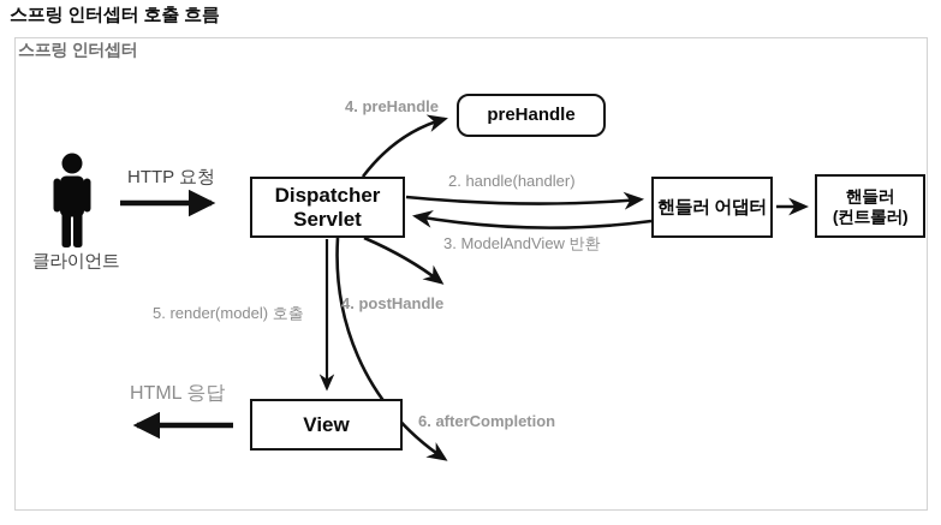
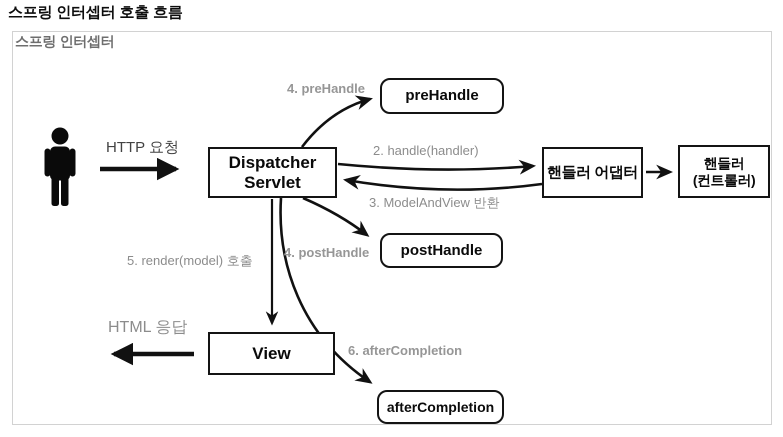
  스프링 인터셉터 호출 흐름
  스프링 인터셉터
  Dispatcher
  Servlet
  preHandle
  핸들러 어댑터
  핸들러
  (컨트롤러)
+ postHandle
  View
+ afterCompletion
  HTTP 요청
  4. preHandle
  2. handle(handler)
  3. ModelAndView 반환
  4. postHandle
  5. render(model) 호출
  HTML 응답
  6. afterCompletion
- 클라이언트
